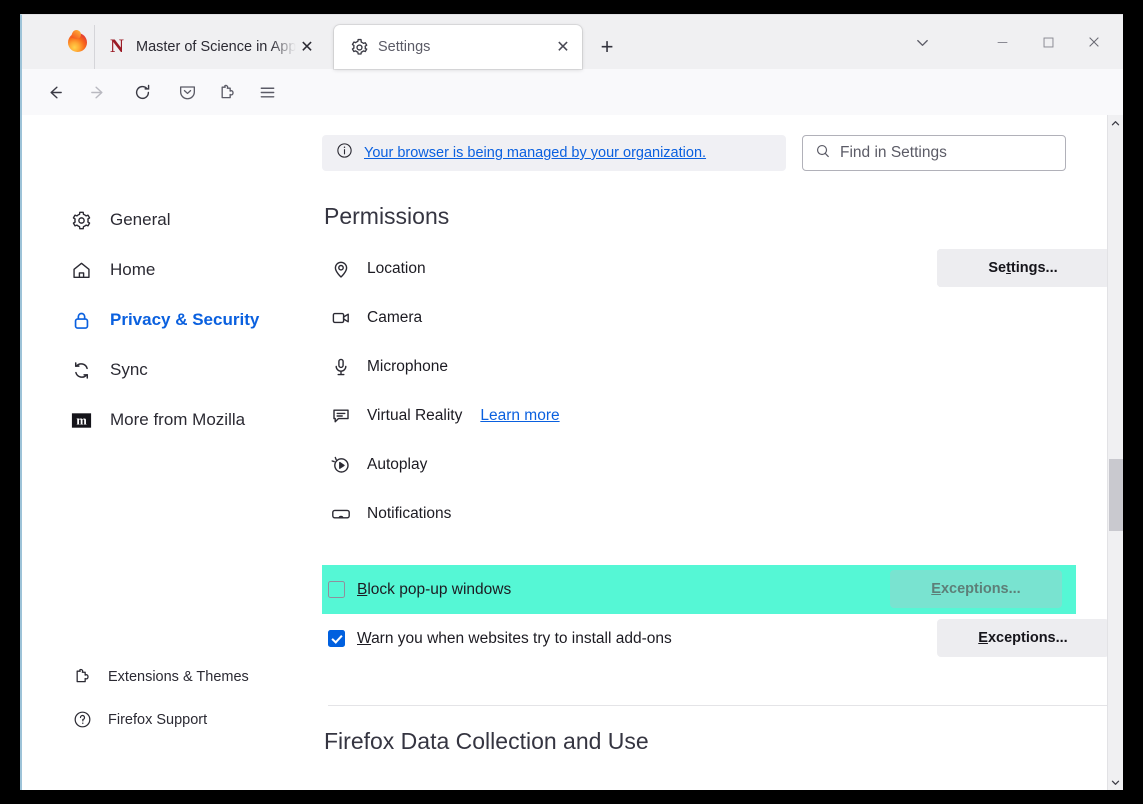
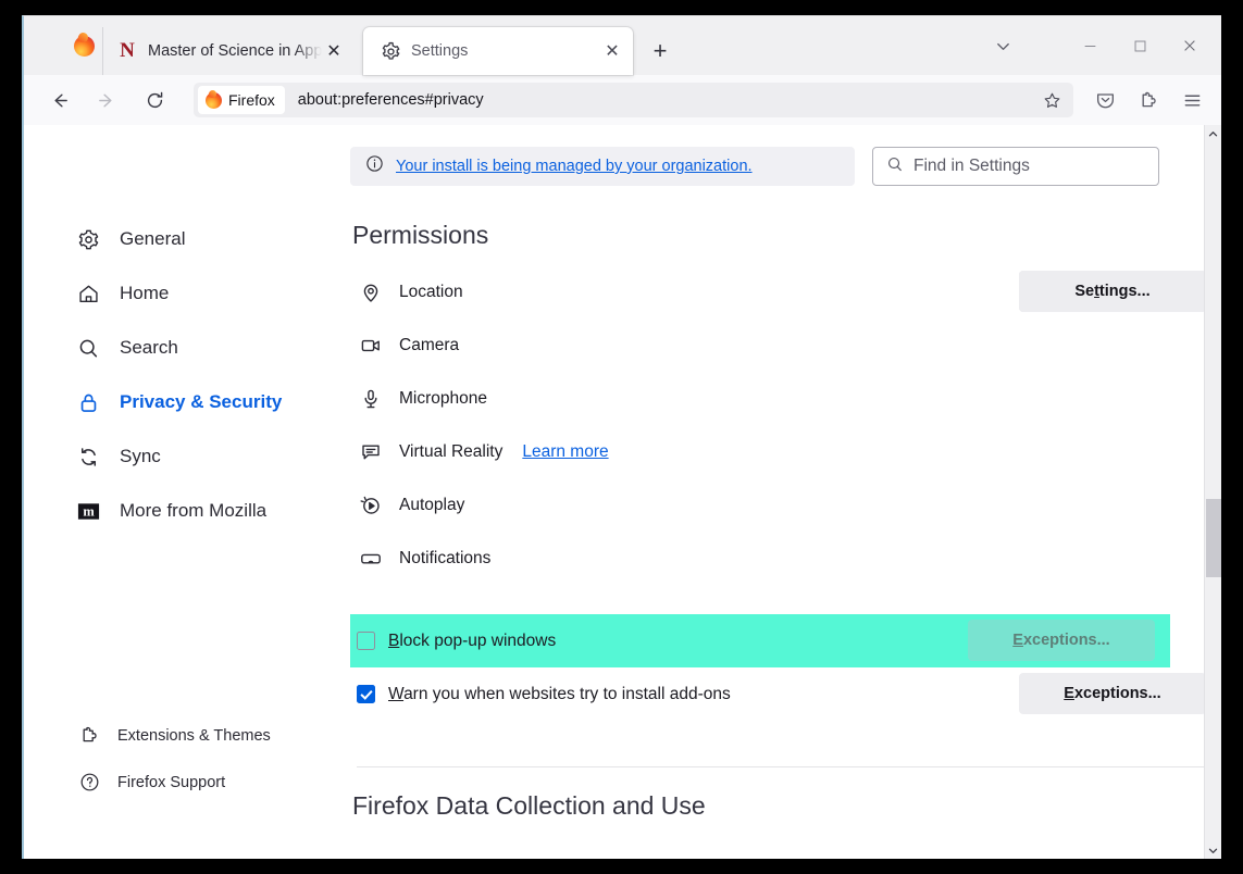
  N
  Master of Science in App
  ✕
  Settings
  ✕
  +
+ Firefox
+ about:preferences#privacy
  General
  Home
+ Search
  Privacy & Security
  Sync
  m
  More from Mozilla
  Extensions & Themes
  Firefox Support
- Your browser is being managed by your organization.
+ Your install is being managed by your organization.
  Find in Settings
  Permissions
  Location
  Camera
  Microphone
  Virtual Reality
  Learn more
  Autoplay
  Notifications
  Settings...
  Block pop-up windows
  E
  xceptions...
  Warn you when websites try to install add-ons
  E
  xceptions...
  Firefox Data Collection and Use
